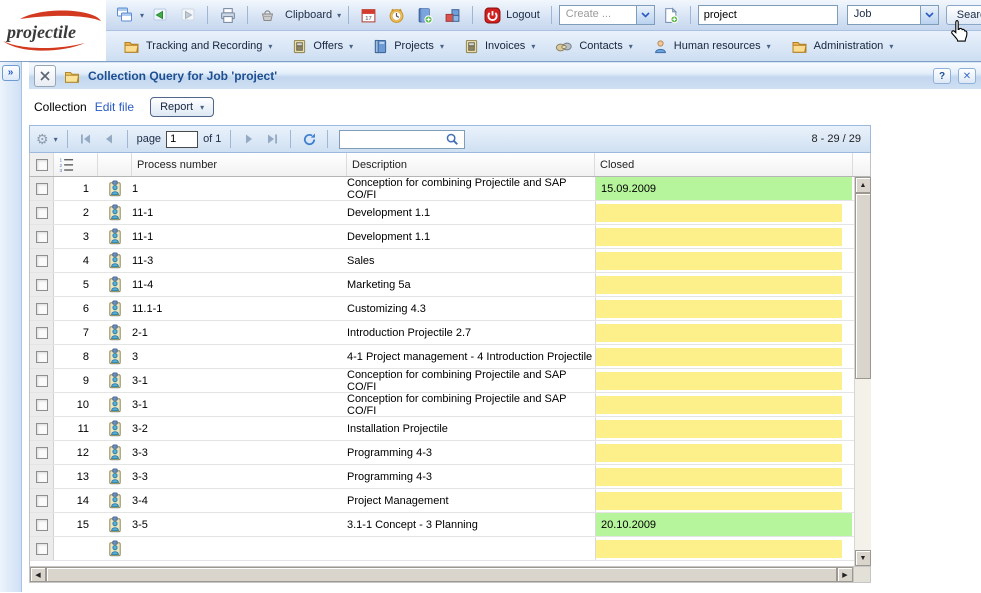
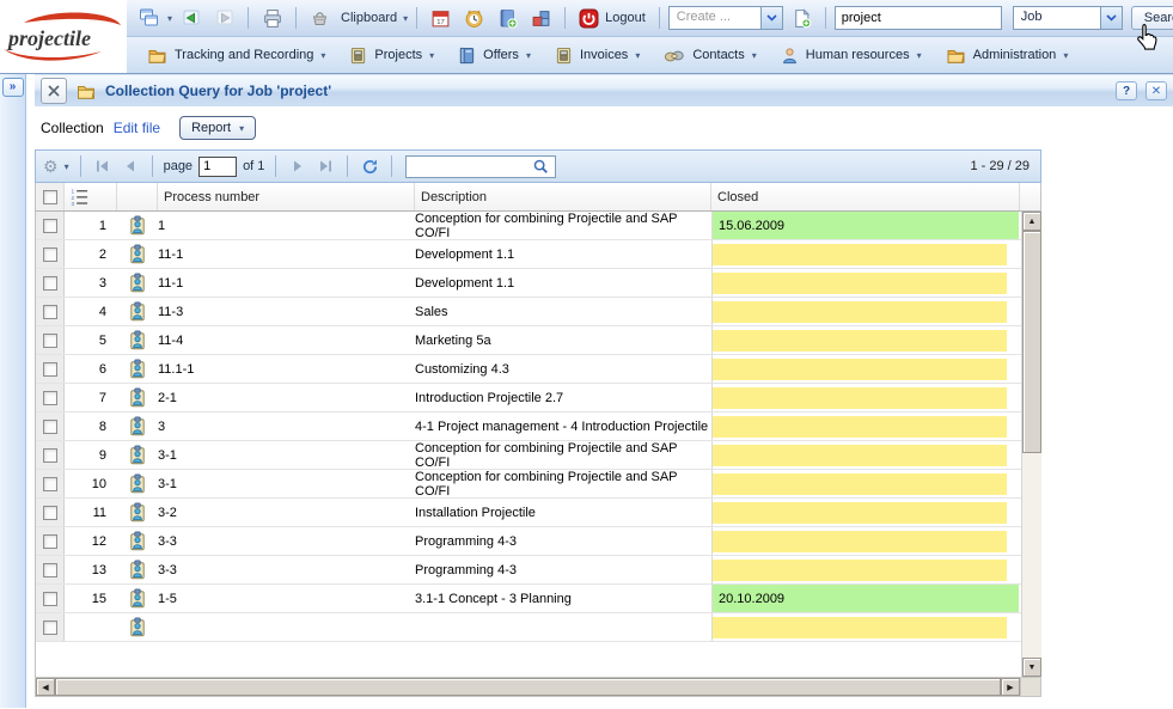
  projectile
  ▾
  Clipboard
  ▾
  Logout
  Create ...
  project
  Job
  Tracking and Recording
  ▾
- Offers
+ Projects
  ▾
- Projects
+ Offers
  ▾
  Invoices
  ▾
  Contacts
  ▾
  Human resources
  ▾
  Administration
  ▾
  »
  Collection Query for Job 'project'
  ?
  ✕
  Collection
  Edit file
  Report
  ▾
  ⚙
  ▾
  page
  1
  of 1
- 8 - 29 / 29
+ 1 - 29 / 29
  Process number
  Description
  Closed
  1
  1
  Conception for combining Projectile and SAP CO/FI
- 15.09.2009
+ 15.06.2009
  2
  11-1
  Development 1.1
  3
  11-1
  Development 1.1
  4
  11-3
  Sales
  5
  11-4
  Marketing 5a
  6
  11.1-1
  Customizing 4.3
  7
  2-1
  Introduction Projectile 2.7
  8
  3
  4-1 Project management - 4 Introduction Projectile
  9
  3-1
  Conception for combining Projectile and SAP CO/FI
  10
  3-1
  Conception for combining Projectile and SAP CO/FI
  11
  3-2
  Installation Projectile
  12
  3-3
  Programming 4-3
  13
  3-3
  Programming 4-3
- 14
- 3-4
- Project Management
  15
- 3-5
+ 1-5
  3.1-1 Concept - 3 Planning
  20.10.2009
